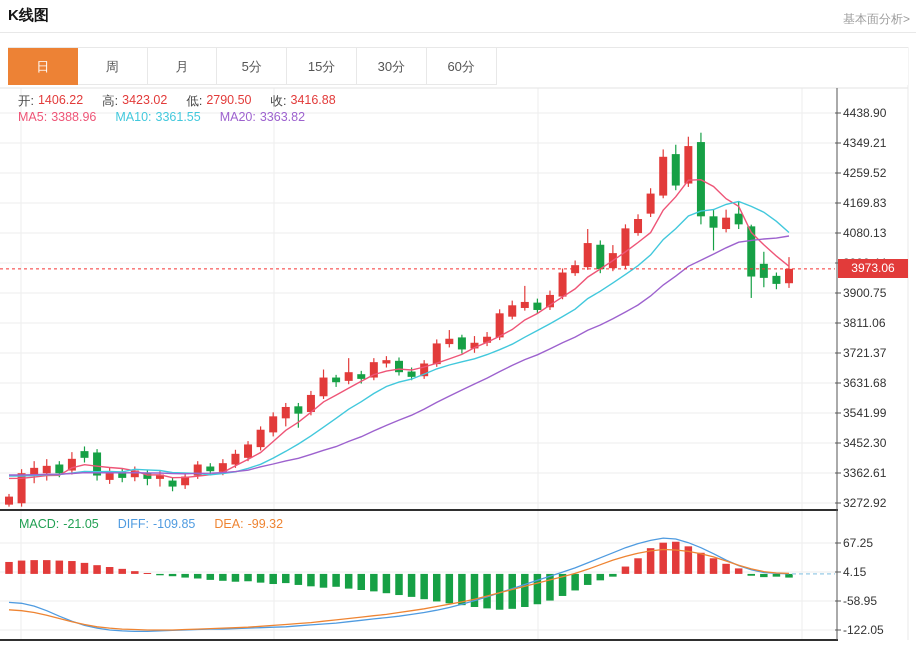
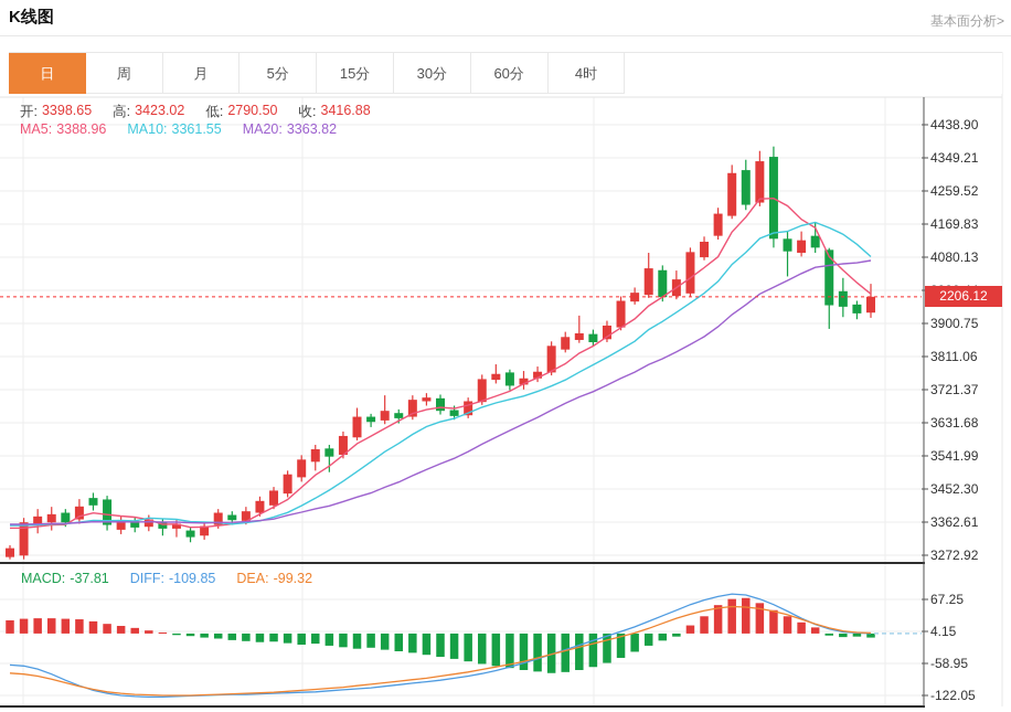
  4438.90
  4349.21
  4259.52
  4169.83
  4080.13
  3900.75
  3811.06
  3721.37
  3631.68
  3541.99
  3452.30
  3362.61
  3272.92
  67.25
  4.15
  -58.95
  -122.05
  K线图
  基本面分析>
  日
  周
  月
  5分
  15分
  30分
  60分
+ 4时
  开:
- 1406.22
+ 3398.65
  高:
  3423.02
  低:
  2790.50
  收:
  3416.88
  MA5:
  3388.96
  MA10:
  3361.55
  MA20:
  3363.82
  MACD:
- -21.05
+ -37.81
  DIFF:
  -109.85
  DEA:
  -99.32
- 3973.06
+ 2206.12
